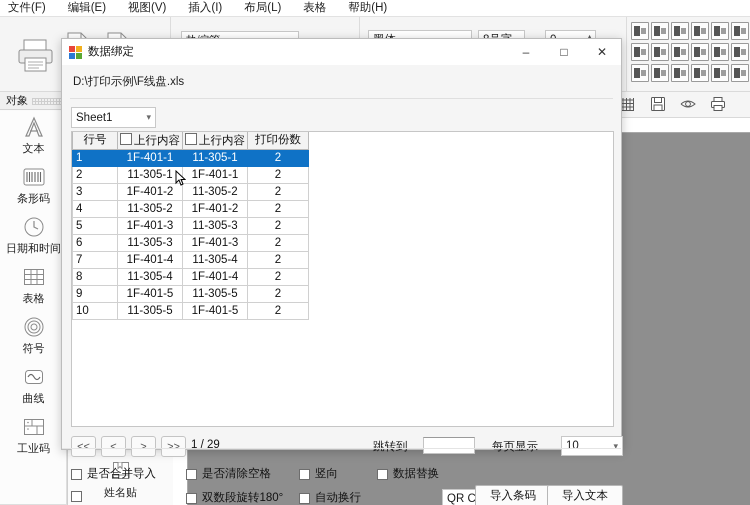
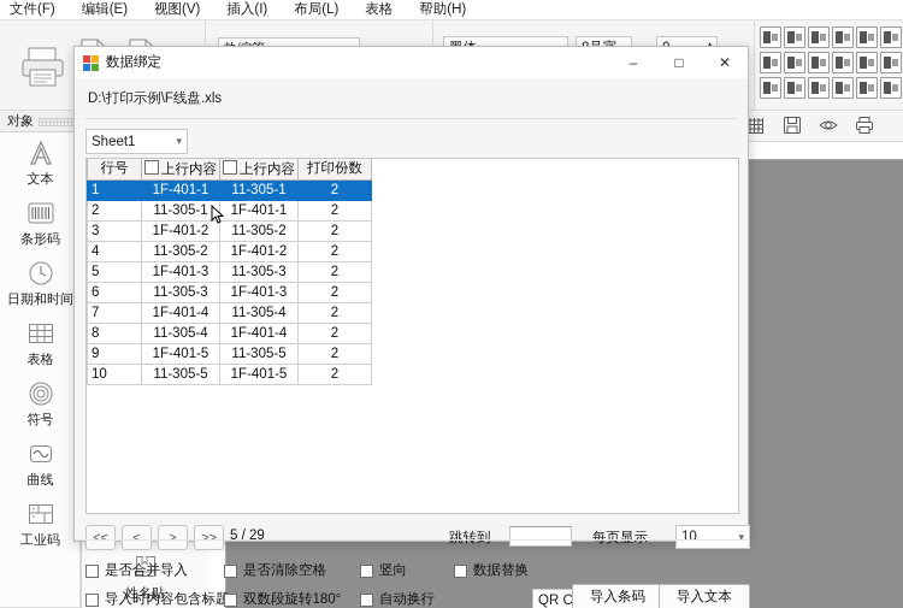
  文件(F)
  编辑(E)
  视图(V)
  插入(I)
  布局(L)
  表格
  帮助(H)
  对象
  文本
  条形码
  日期和时间
  表格
  符号
  曲线
  工业码
  姓名贴
  数据绑定
  ‒
  □
  ✕
  D:\打印示例\F线盘.xls
  Sheet1
  ▾
  行号	上行内容	上行内容	打印份数
  1	1F-401-1	11-305-1	2
  2	11-305-1	1F-401-1	2
  3	1F-401-2	11-305-2	2
  4	11-305-2	1F-401-2	2
  5	1F-401-3	11-305-3	2
  6	11-305-3	1F-401-3	2
  7	1F-401-4	11-305-4	2
  8	11-305-4	1F-401-4	2
  9	1F-401-5	11-305-5	2
  10	11-305-5	1F-401-5	2
  <<
  <
  >
  >>
- 1 / 29
+ 5 / 29
  跳转到
  每页显示
  10
  ▾
  是否合并导入
  是否清除空格
  竖向
+ 导入时内容包含标题
  双数段旋转180°
  自动换行
  数据替换
  导入条码
  导入文本
